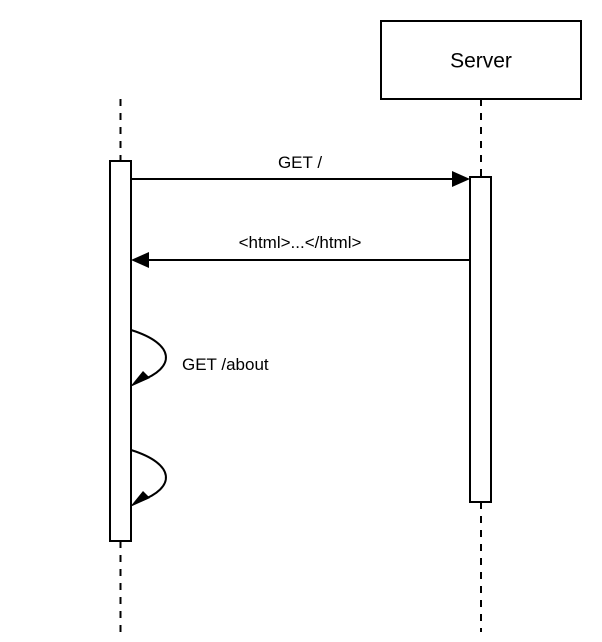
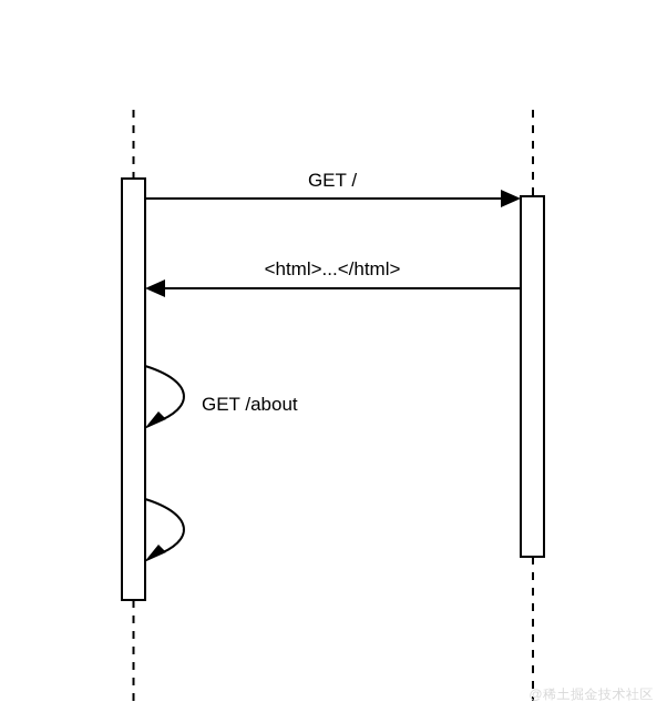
- Server
  GET /
  <html>...</html>
  GET /about
+ @稀土掘金技术社区
